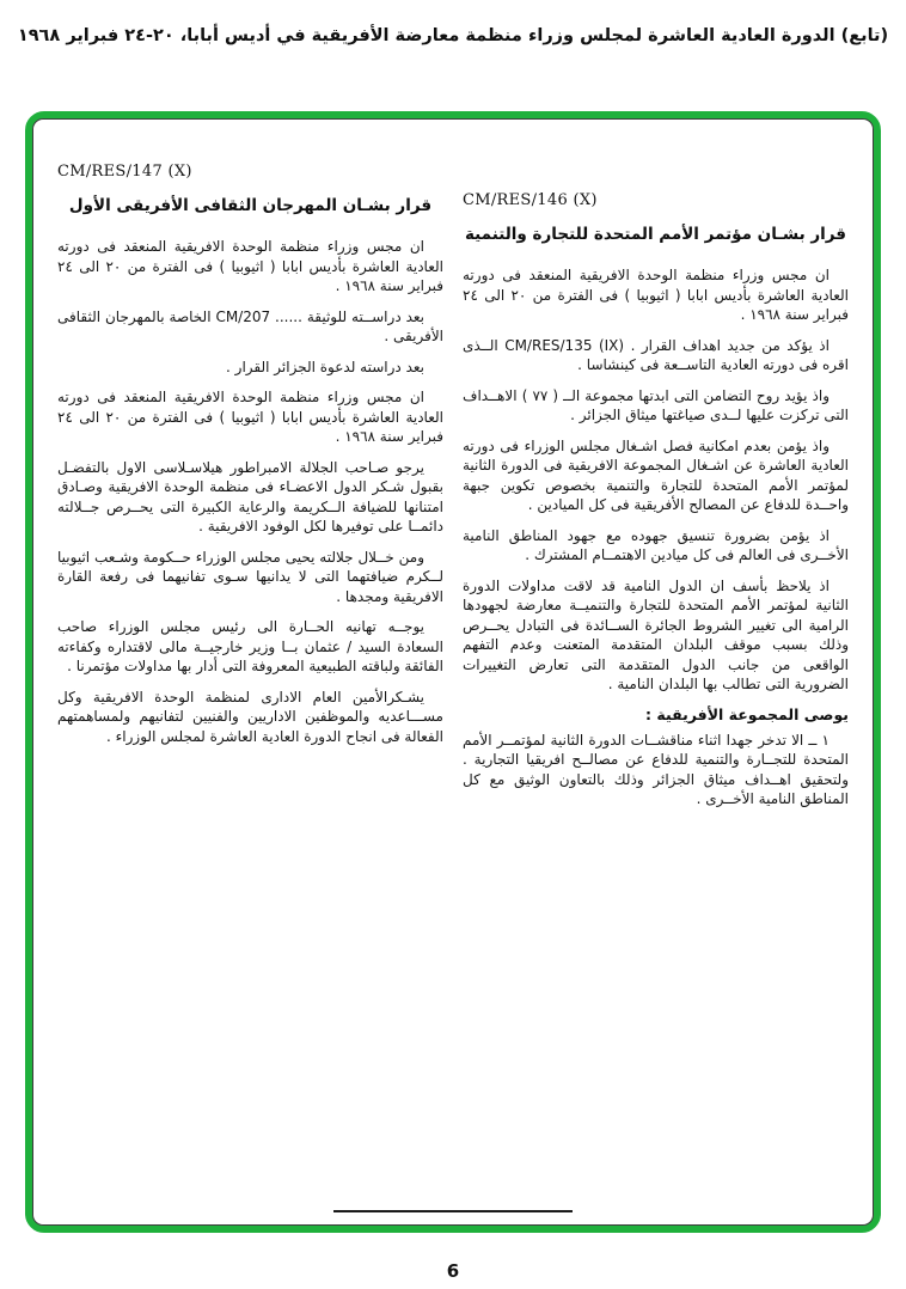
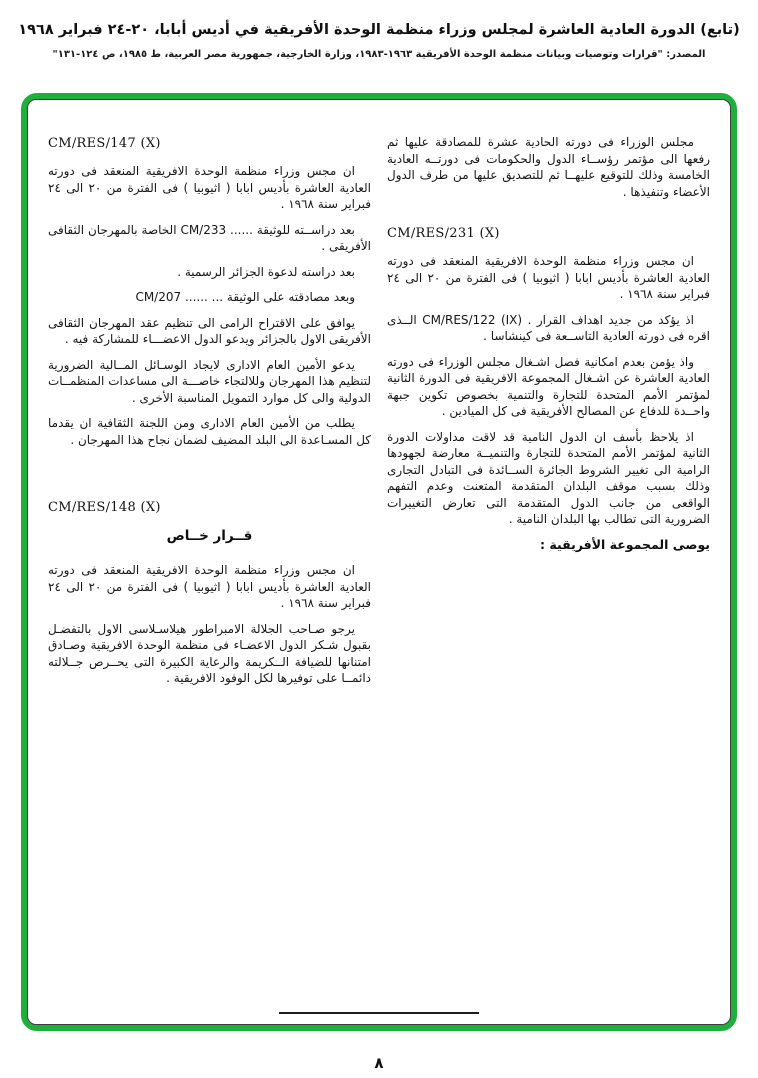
- (تابع) الدورة العادية العاشرة لمجلس وزراء منظمة معارضة الأفريقية في أديس أبابا، ٢٠-٢٤ فبراير ١٩٦٨
+ (تابع) الدورة العادية العاشرة لمجلس وزراء منظمة الوحدة الأفريقية في أديس أبابا، ٢٠-٢٤ فبراير ١٩٦٨
+ المصدر: "قرارات وتوصيات وبيانات منظمة الوحدة الأفريقية ١٩٦٣-١٩٨٣، وزارة الخارجية، جمهورية مصر العربية، ط ١٩٨٥، ص ١٢٤-١٣١"
+ مجلس الوزراء فى دورته الحادية عشرة للمصادقة عليها ثم رفعها الى مؤتمر رؤســاء الدول والحكومات فى دورتــه العادية الخامسة وذلك للتوقيع عليهــا ثم للتصديق عليها من طرف الدول الأعضاء وتنفيذها .
- CM/RES/146 (X)
+ CM/RES/231 (X)
- قرار بشـان مؤتمر الأمم المتحدة للتجارة والتنمية
  ان مجس وزراء منظمة الوحدة الافريقية المنعقد فى دورته العادية العاشرة بأديس ابابا ( اثيوبيا ) فى الفترة من ٢٠ الى ٢٤ فبراير سنة ١٩٦٨ .
- اذ يؤكد من جديد اهداف القرار . CM/RES/135 (IX) الــذى اقره فى دورته العادية التاســعة فى كينشاسا .
+ اذ يؤكد من جديد اهداف القرار . CM/RES/122 (IX) الــذى اقره فى دورته العادية التاســعة فى كينشاسا .
- واذ يؤيد روح التضامن التى ابدتها مجموعة الــ ( ٧٧ ) الاهــداف التى تركزت عليها لــدى صياغتها ميثاق الجزائر .
  واذ يؤمن بعدم امكانية فصل اشـغال مجلس الوزراء فى دورته العادية العاشرة عن اشـغال المجموعة الافريقية فى الدورة الثانية لمؤتمر الأمم المتحدة للتجارة والتنمية بخصوص تكوين جبهة واحــدة للدفاع عن المصالح الأفريقية فى كل الميادين .
- اذ يؤمن بضرورة تنسيق جهوده مع جهود المناطق النامية الأخــرى فى العالم فى كل ميادين الاهتمــام المشترك .
- اذ يلاحظ بأسف ان الدول النامية قد لاقت مداولات الدورة الثانية لمؤتمر الأمم المتحدة للتجارة والتنميــة معارضة لجهودها الرامية الى تغيير الشروط الجائرة الســائدة فى التبادل يحــرص وذلك بسبب موقف البلدان المتقدمة المتعنت وعدم التفهم الواقعى من جانب الدول المتقدمة التى تعارض التغييرات الضرورية التى تطالب بها البلدان النامية .
+ اذ يلاحظ بأسف ان الدول النامية قد لاقت مداولات الدورة الثانية لمؤتمر الأمم المتحدة للتجارة والتنميــة معارضة لجهودها الرامية الى تغيير الشروط الجائرة الســائدة فى التبادل التجارى وذلك بسبب موقف البلدان المتقدمة المتعنت وعدم التفهم الواقعى من جانب الدول المتقدمة التى تعارض التغييرات الضرورية التى تطالب بها البلدان النامية .
  يوصى المجموعة الأفريقية :
- ١ ــ الا تدخر جهدا اثناء مناقشــات الدورة الثانية لمؤتمــر الأمم المتحدة للتجــارة والتنمية للدفاع عن مصالــح افريقيا التجارية . ولتحقيق اهــداف ميثاق الجزائر وذلك بالتعاون الوثيق مع كل المناطق النامية الأخــرى .
  CM/RES/147 (X)
- قرار بشـان المهرجان الثقافى الأفريقى الأول
  ان مجس وزراء منظمة الوحدة الافريقية المنعقد فى دورته العادية العاشرة بأديس ابابا ( اثيوبيا ) فى الفترة من ٢٠ الى ٢٤ فبراير سنة ١٩٦٨ .
- بعد دراســته للوثيقة ...... CM/207 الخاصة بالمهرجان الثقافى الأفريقى .
+ بعد دراســته للوثيقة ...... CM/233 الخاصة بالمهرجان الثقافى الأفريقى .
- بعد دراسته لدعوة الجزائر القرار .
+ بعد دراسته لدعوة الجزائر الرسمية .
+ وبعد مصادقته على الوثيقة ... ...... CM/207
+ يوافق على الاقتراح الرامى الى تنظيم عقد المهرجان الثقافى الأفريقى الاول بالجزائر ويدعو الدول الاعضـــاء للمشاركة فيه .
+ يدعو الأمين العام الادارى لايجاد الوسـائل المــالية الضرورية لتنظيم هذا المهرجان وللالتجاء خاصـــة الى مساعدات المنظمــات الدولية والى كل موارد التمويل المناسبة الأخرى .
+ يطلب من الأمين العام الادارى ومن اللجنة الثقافية ان يقدما كل المسـاعدة الى البلد المضيف لضمان نجاح هذا المهرجان .
+ CM/RES/148 (X)
+ قــرار خــاص
  ان مجس وزراء منظمة الوحدة الافريقية المنعقد فى دورته العادية العاشرة بأديس ابابا ( اثيوبيا ) فى الفترة من ٢٠ الى ٢٤ فبراير سنة ١٩٦٨ .
  يرجو صـاحب الجلالة الامبراطور هيلاسـلاسى الاول بالتفضـل بقبول شـكر الدول الاعضـاء فى منظمة الوحدة الافريقية وصـادق امتنانها للضيافة الــكريمة والرعاية الكبيرة التى يحــرص جــلالته دائمــا على توفيرها لكل الوفود الافريقية .
- ومن خــلال جلالته يحيى مجلس الوزراء حــكومة وشـعب اثيوبيا لــكرم ضيافتهما التى لا يدانيها سـوى تفانيهما فى رفعة القارة الافريقية ومجدها .
- يوجــه تهانيه الحــارة الى رئيس مجلس الوزراء صاحب السعادة السيد / عثمان بــا وزير خارجيــة مالى لاقتداره وكفاءته الفائقة ولباقته الطبيعية المعروفة التى أدار بها مداولات مؤتمرنا .
- يشـكرالأمين العام الادارى لمنظمة الوحدة الافريقية وكل مســـاعديه والموظفين الاداريين والفنيين لتفانيهم ولمساهمتهم الفعالة فى انجاح الدورة العادية العاشرة لمجلس الوزراء .
- 6
+ ٨
